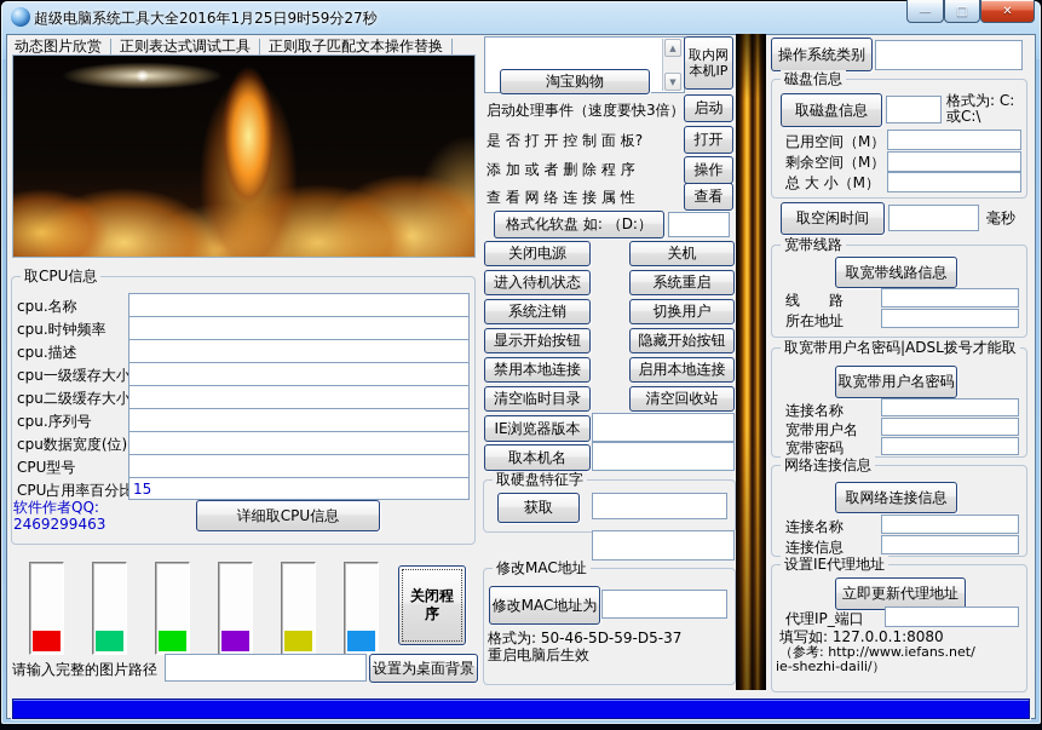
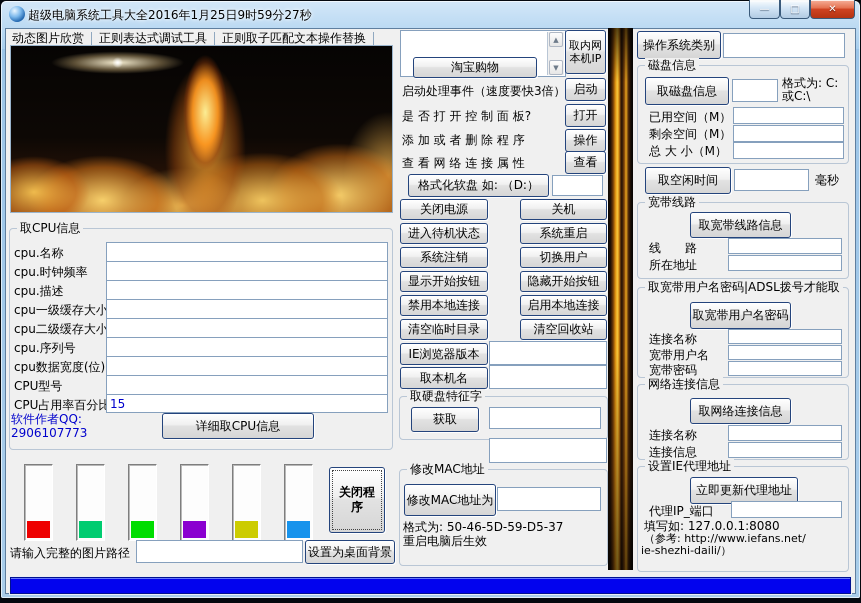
  超级电脑系统工具大全2016年1月25日9时59分27秒
  —
  □
  ✕
  动态图片欣赏
  正则表达式调试工具
  正则取子匹配文本操作替换
  取CPU信息
  cpu.名称
  cpu.时钟频率
  cpu.描述
  cpu一级缓存大小
  cpu二级缓存大小
  cpu.序列号
  cpu数据宽度(位)
  CPU型号
  CPU占用率百分比
  15
  软件作者QQ:
- 2469299463
+ 2906107773
  详细取CPU信息
  关闭程序
  请输入完整的图片路径
  设置为桌面背景
  ▲
  ▼
  淘宝购物
  取内网本机IP
  启动处理事件（速度要快3倍）
  启动
  是 否 打 开 控 制 面 板?
  打开
  添 加 或 者 删 除 程 序
  操作
  查 看 网 络 连 接 属 性
  查看
  格式化软盘 如: （D:）
  关闭电源
  关机
  进入待机状态
  系统重启
  系统注销
  切换用户
  显示开始按钮
  隐藏开始按钮
  禁用本地连接
  启用本地连接
  清空临时目录
  清空回收站
  IE浏览器版本
  取本机名
  取硬盘特征字
  获取
  修改MAC地址
  修改MAC地址为
  格式为: 50-46-5D-59-D5-37
  重启电脑后生效
  操作系统类别
  磁盘信息
  取磁盘信息
  格式为: C:
  或C:\
  已用空间（M）
  剩余空间（M）
  总 大 小（M）
  取空闲时间
  毫秒
  宽带线路
  取宽带线路信息
  线 路
  所在地址
  取宽带用户名密码|ADSL拨号才能取
  取宽带用户名密码
  连接名称
  宽带用户名
  宽带密码
  网络连接信息
  取网络连接信息
  连接名称
  连接信息
  设置IE代理地址
  立即更新代理地址
  代理IP_端口
  填写如: 127.0.0.1:8080
  （参考: http://www.iefans.net/
  ie-shezhi-daili/）
